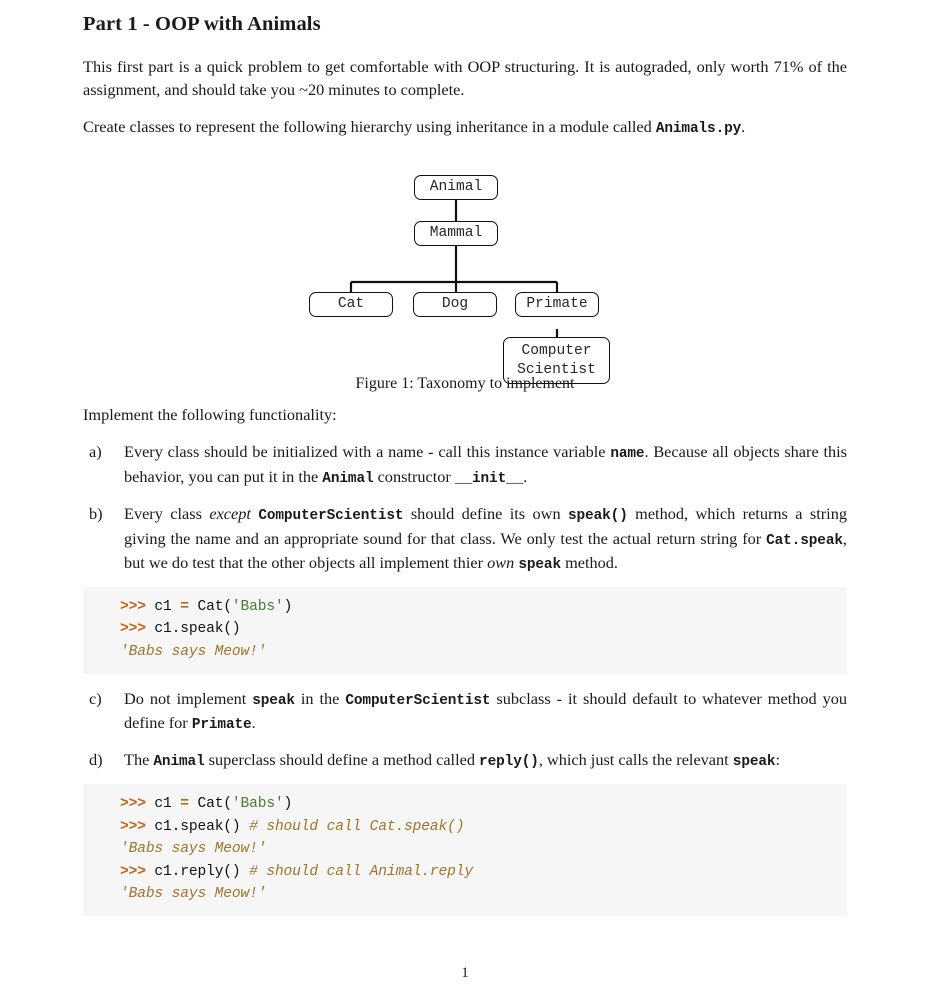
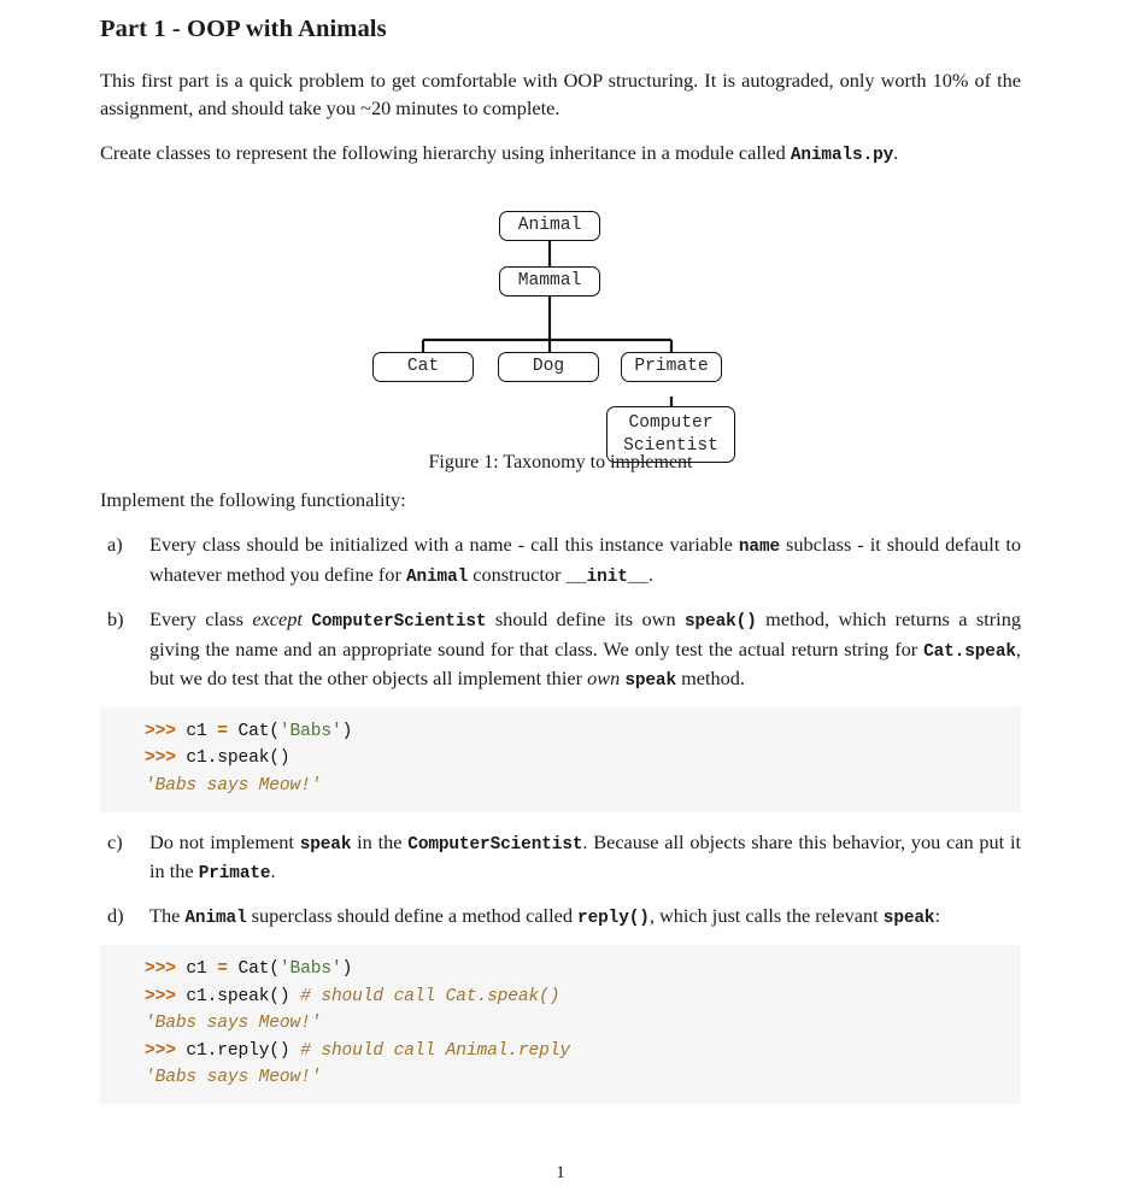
  Part 1 - OOP with Animals
- This first part is a quick problem to get comfortable with OOP structuring. It is autograded, only worth 71% of the assignment, and should take you ~20 minutes to complete.
+ This first part is a quick problem to get comfortable with OOP structuring. It is autograded, only worth 10% of the assignment, and should take you ~20 minutes to complete.
  Create classes to represent the following hierarchy using inheritance in a module called Animals.py.
  Animal
  Mammal
  Cat
  Dog
  Primate
  Computer
  Scientist
  Figure 1: Taxonomy to implement
  Implement the following functionality:
  a)
- Every class should be initialized with a name - call this instance variable name. Because all objects share this behavior, you can put it in the Animal constructor __init__.
+ Every class should be initialized with a name - call this instance variable name subclass - it should default to whatever method you define for Animal constructor __init__.
  b)
  Every class except ComputerScientist should define its own speak() method, which returns a string giving the name and an appropriate sound for that class. We only test the actual return string for Cat.speak, but we do test that the other objects all implement thier own speak method.
  >>> c1 = Cat('Babs')
  >>> c1.speak()
  'Babs says Meow!'
  c)
- Do not implement speak in the ComputerScientist subclass - it should default to whatever method you define for Primate.
+ Do not implement speak in the ComputerScientist. Because all objects share this behavior, you can put it in the Primate.
  d)
  The Animal superclass should define a method called reply(), which just calls the relevant speak:
  >>> c1 = Cat('Babs')
  >>> c1.speak() # should call Cat.speak()
  'Babs says Meow!'
  >>> c1.reply() # should call Animal.reply
  'Babs says Meow!'
  1
